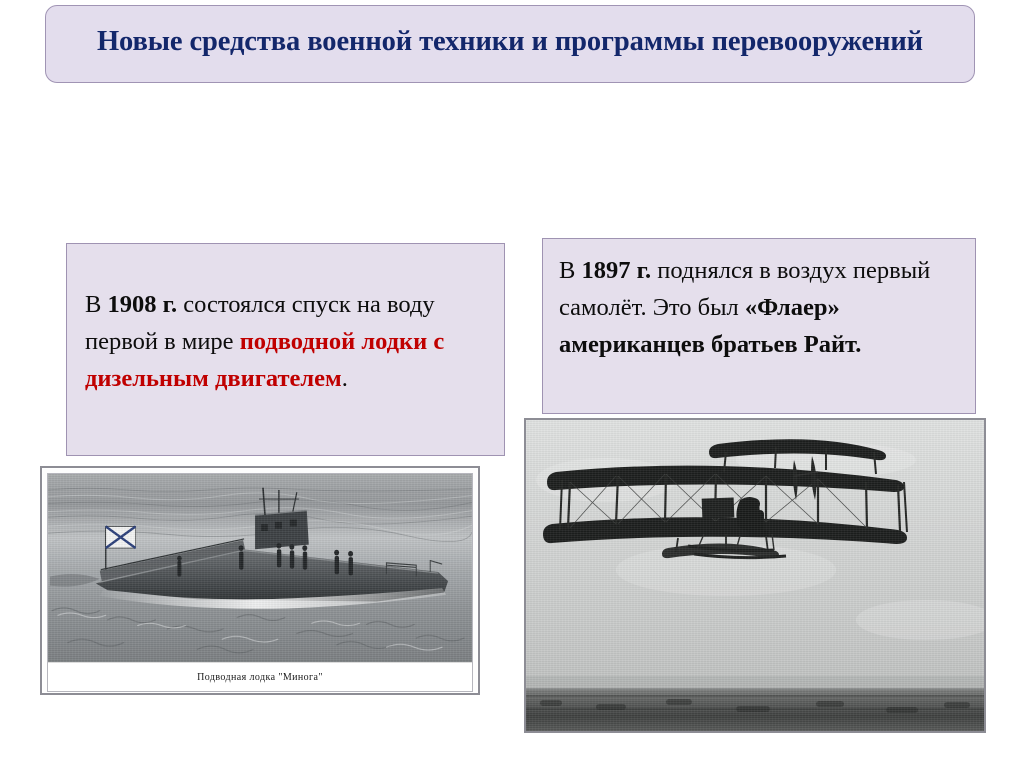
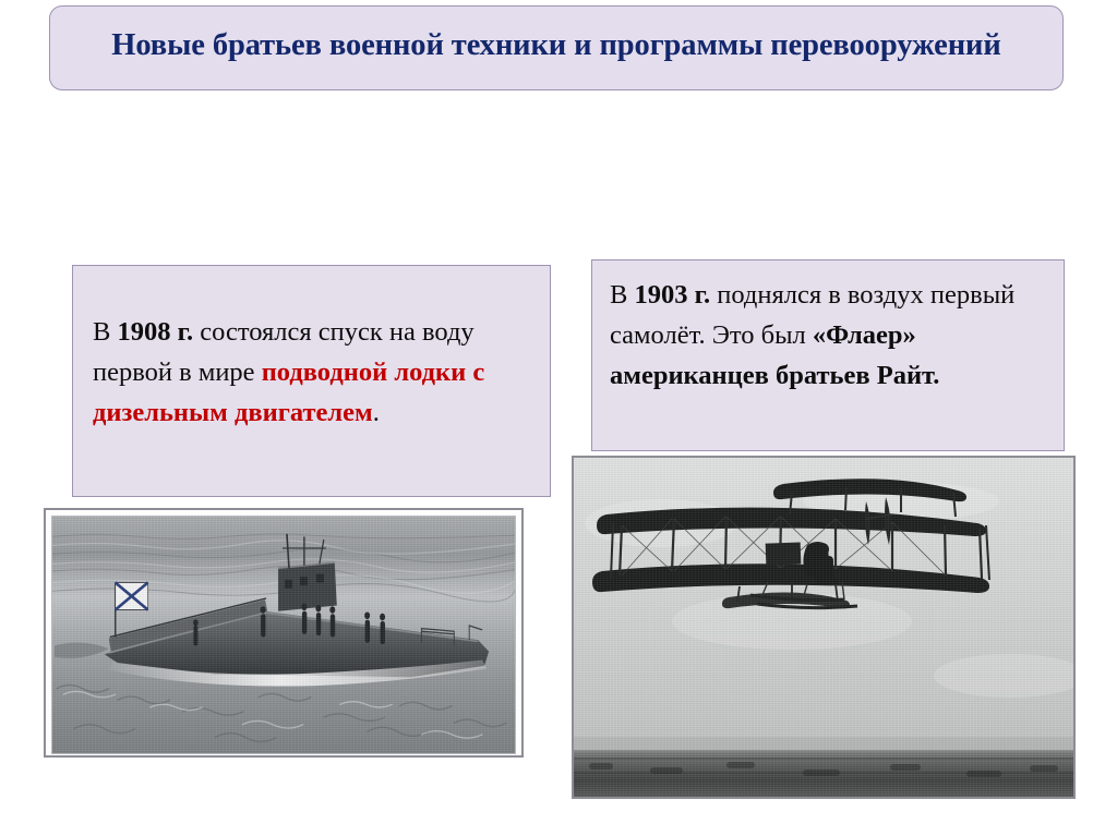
- Новые средства военной техники и программы перевооружений
+ Новые братьев военной техники и программы перевооружений
  В 1908 г. состоялся спуск на воду первой в мире подводной лодки с дизельным двигателем.
- В 1897 г. поднялся в воздух первый самолёт. Это был «Флаер» американцев братьев Райт.
+ В 1903 г. поднялся в воздух первый самолёт. Это был «Флаер» американцев братьев Райт.
- Подводная лодка "Минога"
